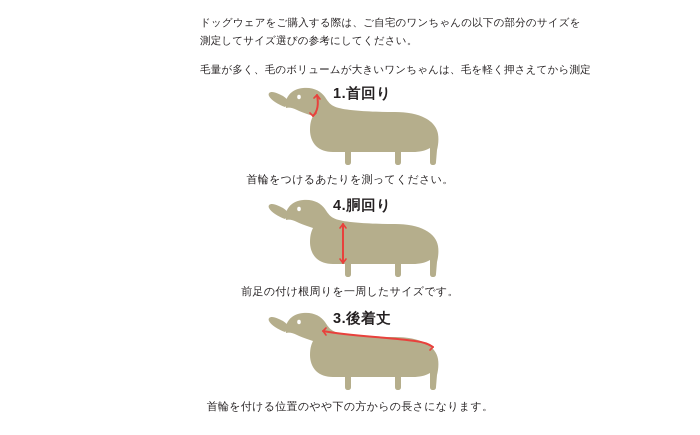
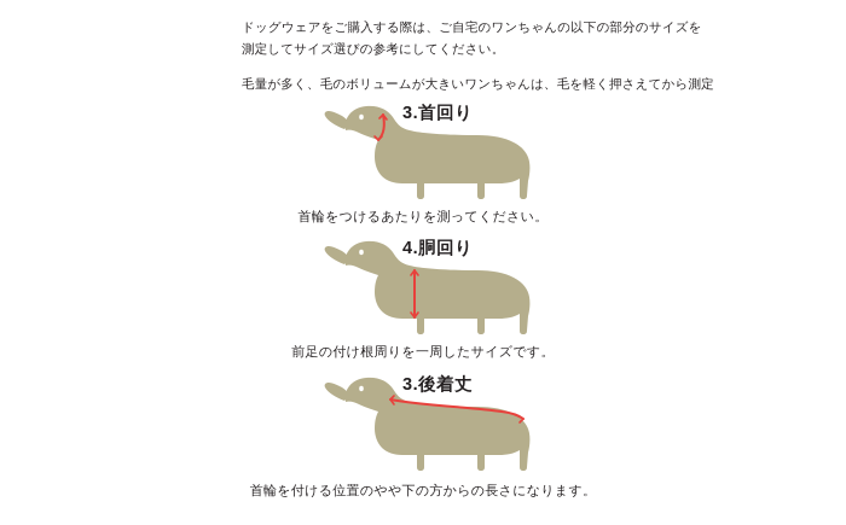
  ドッグウェアをご購入する際は、ご自宅のワンちゃんの以下の部分のサイズを
  測定してサイズ選びの参考にしてください。
  毛量が多く、毛のボリュームが大きいワンちゃんは、毛を軽く押さえてから測定
- 1.首回り
+ 3.首回り
  首輪をつけるあたりを測ってください。
  4.胴回り
  前足の付け根周りを一周したサイズです。
  3.後着丈
  首輪を付ける位置のやや下の方からの長さになります。
